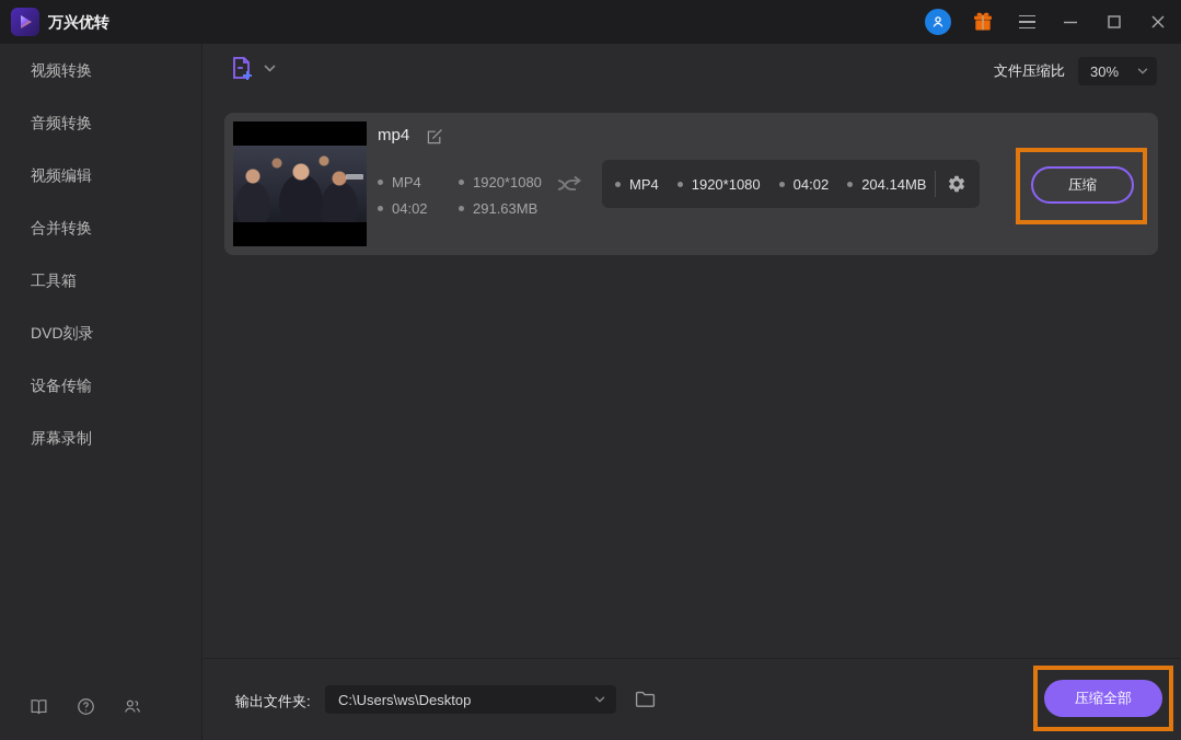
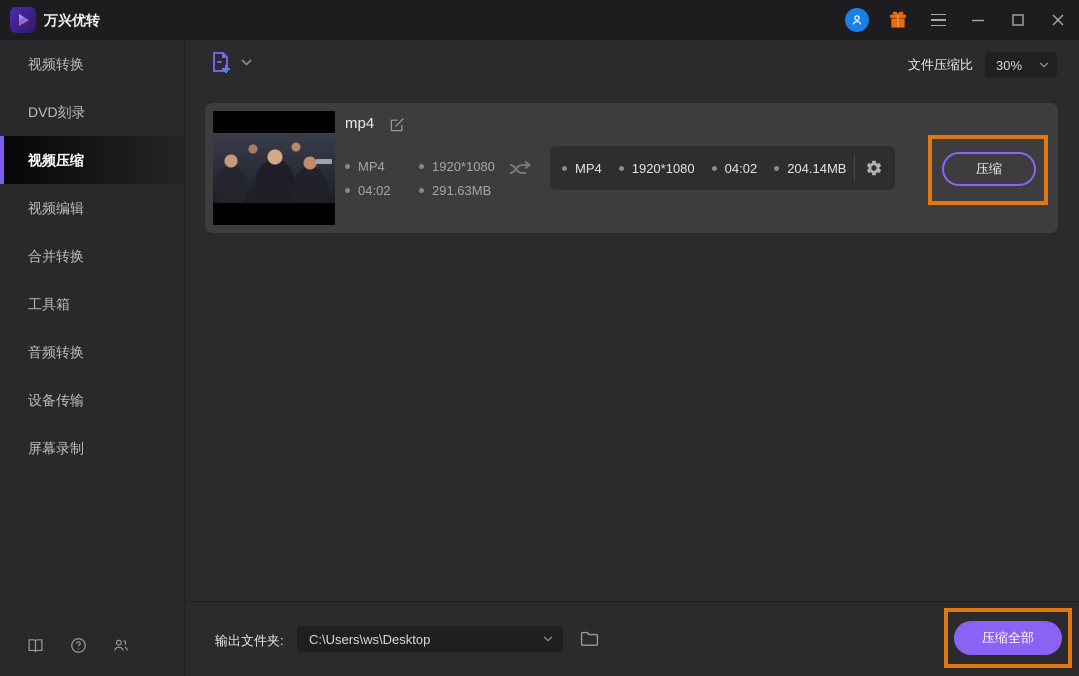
  万兴优转
  视频转换
- 音频转换
+ DVD刻录
+ 视频压缩
  视频编辑
  合并转换
  工具箱
- DVD刻录
+ 音频转换
  设备传输
  屏幕录制
  文件压缩比
  30%
  mp4
  MP4
  1920*1080
  04:02
  291.63MB
  MP4
  1920*1080
  04:02
  204.14MB
  压缩
  输出文件夹:
  C:\Users\ws\Desktop
  压缩全部
